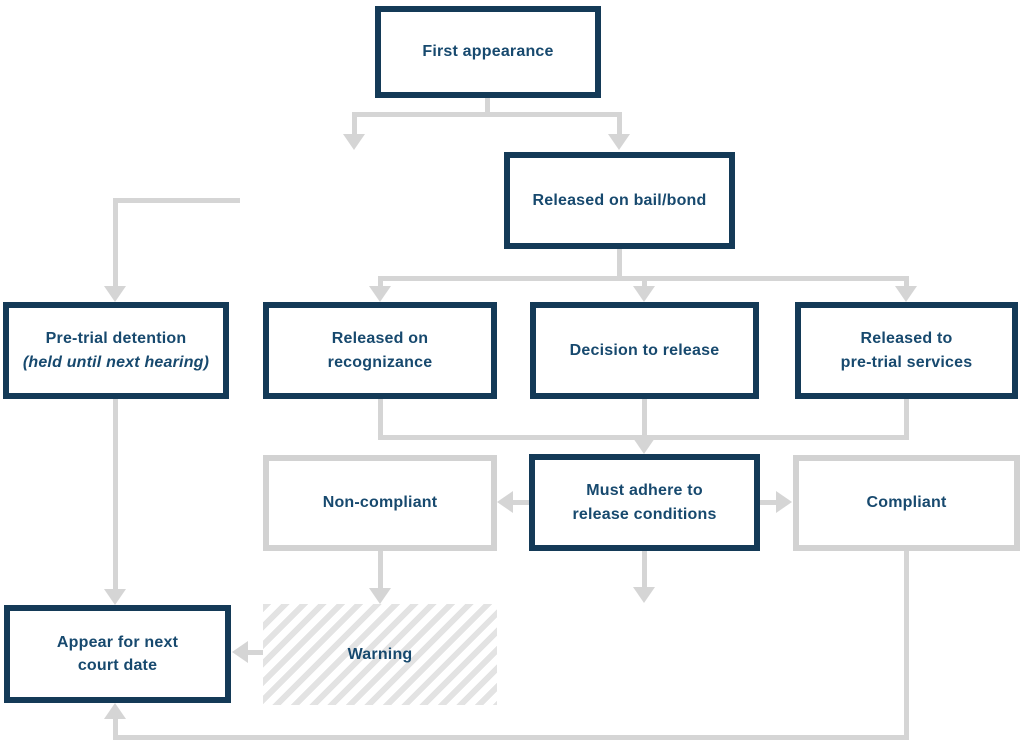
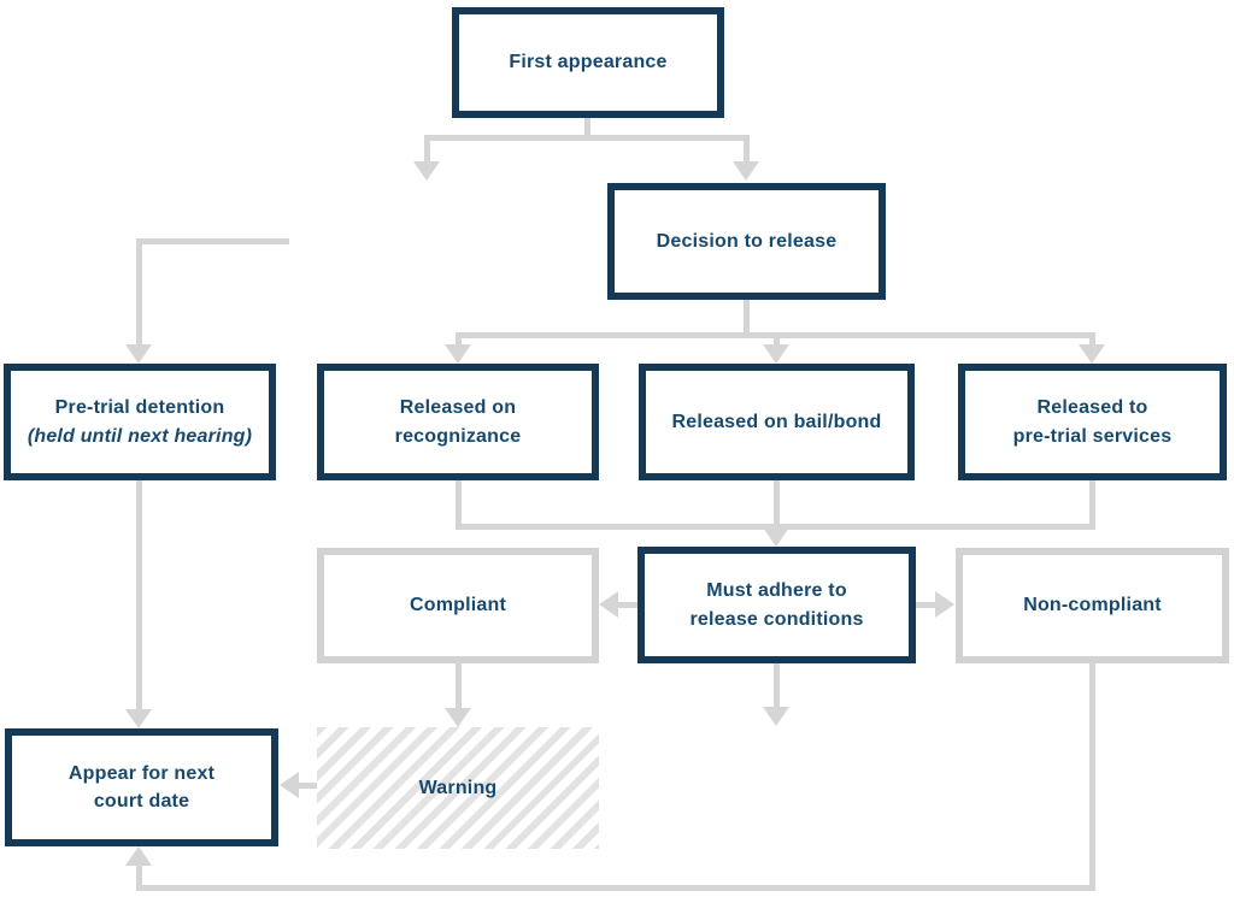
  First appearance
- Released on bail/bond
+ Decision to release
  Pre-trial detention
  (held until next hearing)
  Released on
  recognizance
- Decision to release
+ Released on bail/bond
  Released to
  pre-trial services
- Non-compliant
+ Compliant
  Must adhere to
  release conditions
- Compliant
+ Non-compliant
  Appear for next
  court date
  Warning
